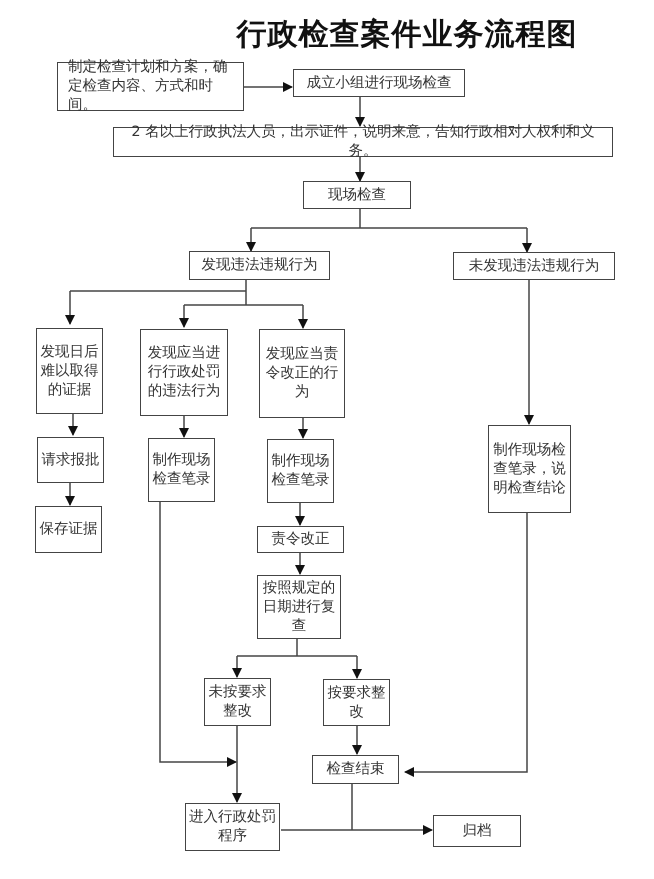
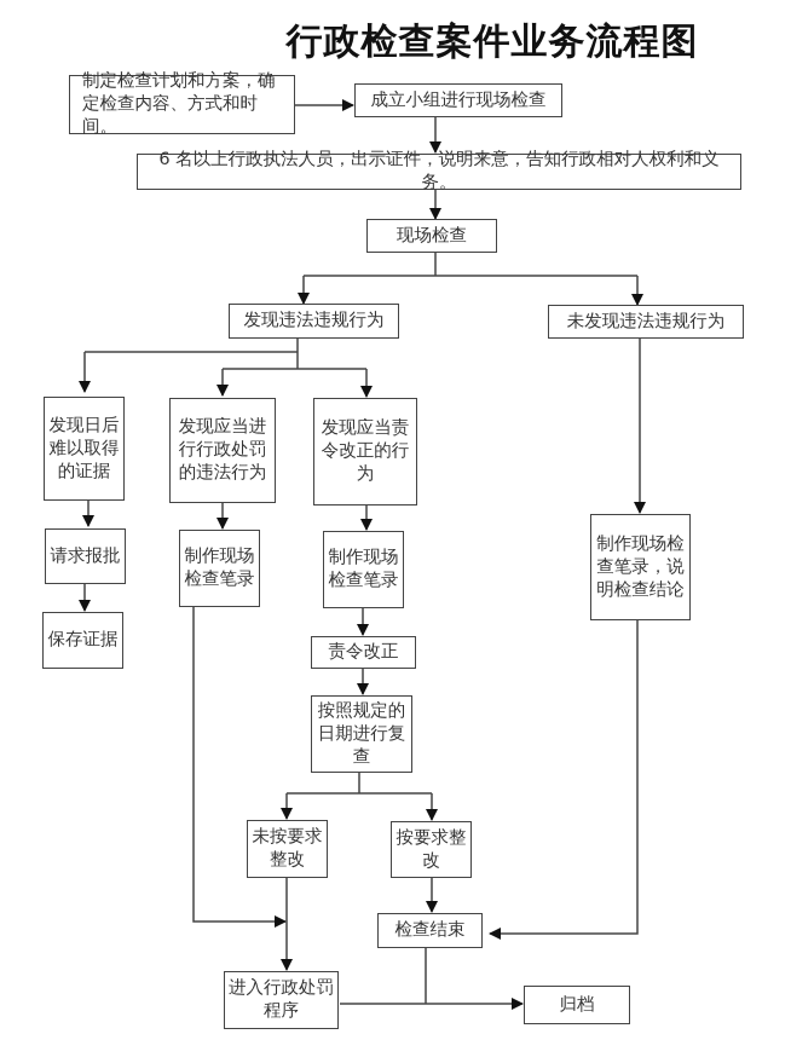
  行政检查案件业务流程图
  制定检查计划和方案，确定检查内容、方式和时间。
  成立小组进行现场检查
- 2 名以上行政执法人员，出示证件，说明来意，告知行政相对人权利和义务。
+ 6 名以上行政执法人员，出示证件，说明来意，告知行政相对人权利和义务。
  现场检查
  发现违法违规行为
  未发现违法违规行为
  发现日后难以取得的证据
  发现应当进行行政处罚的违法行为
  发现应当责令改正的行为
  请求报批
  保存证据
  制作现场检查笔录
  制作现场检查笔录
  责令改正
  按照规定的日期进行复查
  未按要求整改
  按要求整改
  制作现场检查笔录，说明检查结论
  检查结束
  进入行政处罚程序
  归档
